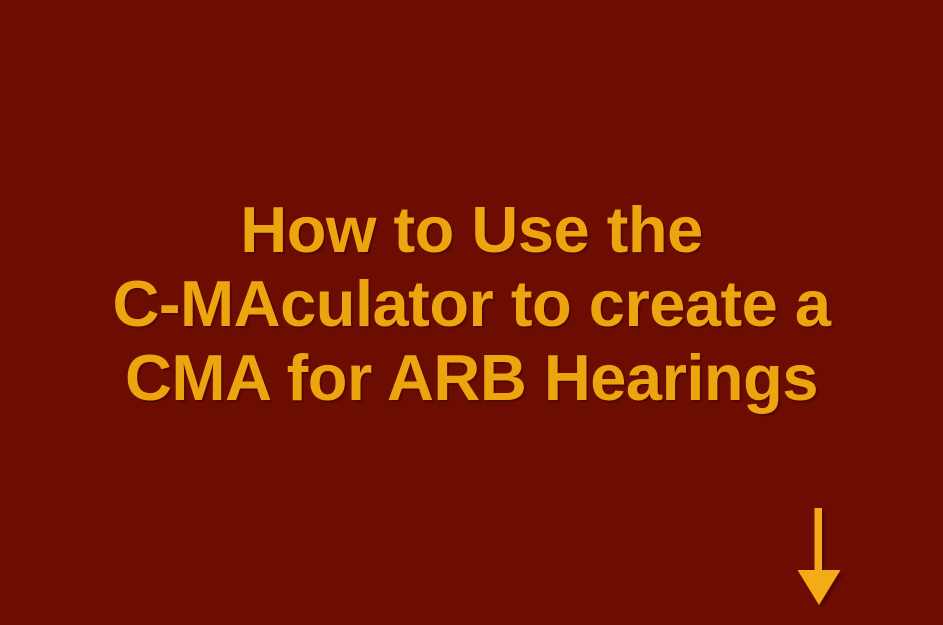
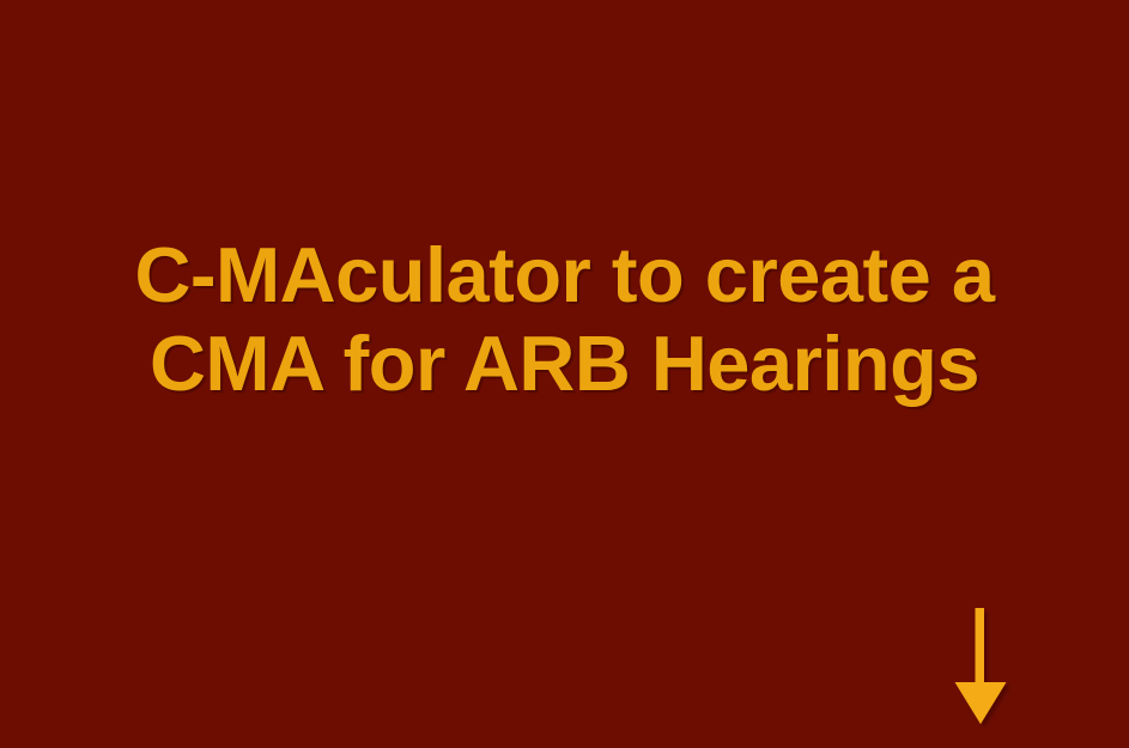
- How to Use the
  C-MAculator to create a
  CMA for ARB Hearings
